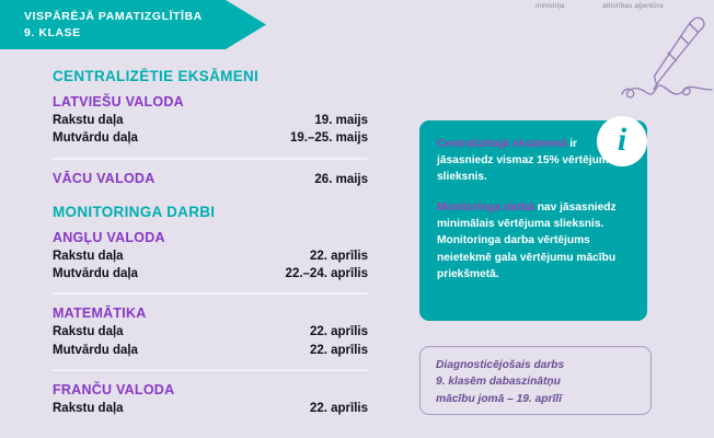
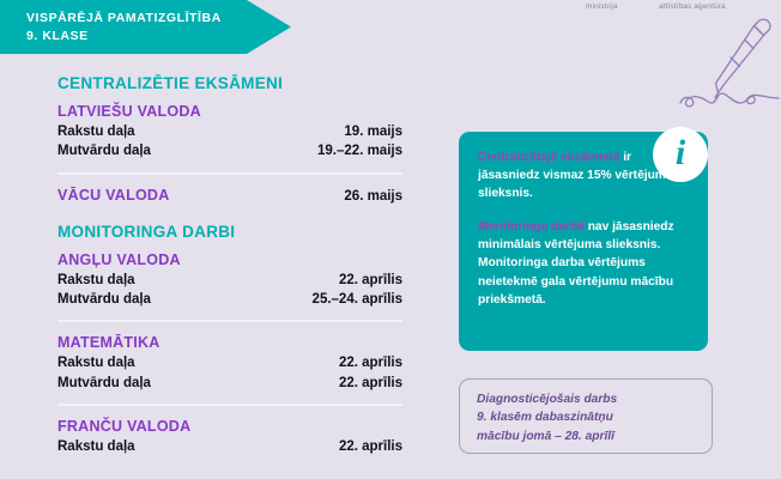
  VISPĀRĒJĀ PAMATIZGLĪTĪBA
  9. KLASE
  CENTRALIZĒTIE EKSĀMENI
  LATVIEŠU VALODA
  Rakstu daļa
  19. maijs
  Mutvārdu daļa
- 19.–25. maijs
+ 19.–22. maijs
  VĀCU VALODA
  26. maijs
  MONITORINGA DARBI
  ANGĻU VALODA
  Rakstu daļa
  22. aprīlis
  Mutvārdu daļa
- 22.–24. aprīlis
+ 25.–24. aprīlis
  MATEMĀTIKA
  Rakstu daļa
  22. aprīlis
  Mutvārdu daļa
  22. aprīlis
  FRANČU VALODA
  Rakstu daļa
  22. aprīlis
  Centralizētajā eksāmenā ir jāsasniedz vismaz 15% vērtējum slieksnis.
  Monitoringa darbā nav jāsasniedz minimālais vērtējuma slieksnis. Monitoringa darba vērtējums neietekmē gala vērtējumu mācību priekšmetā.
  i
  Diagnosticējošais darbs
  9. klasēm dabaszinātņu
- mācību jomā – 19. aprīlī
+ mācību jomā – 28. aprīlī
